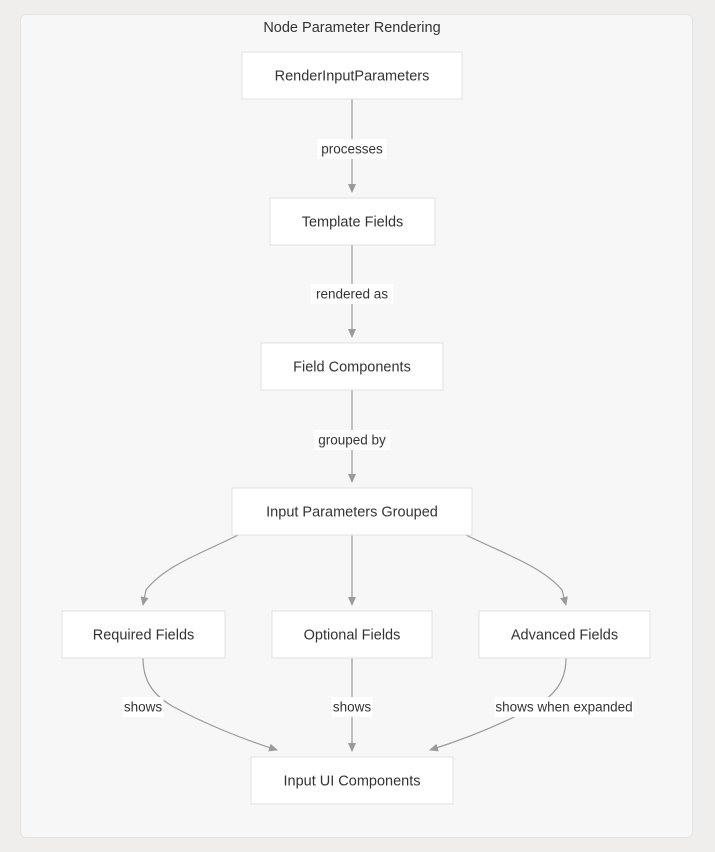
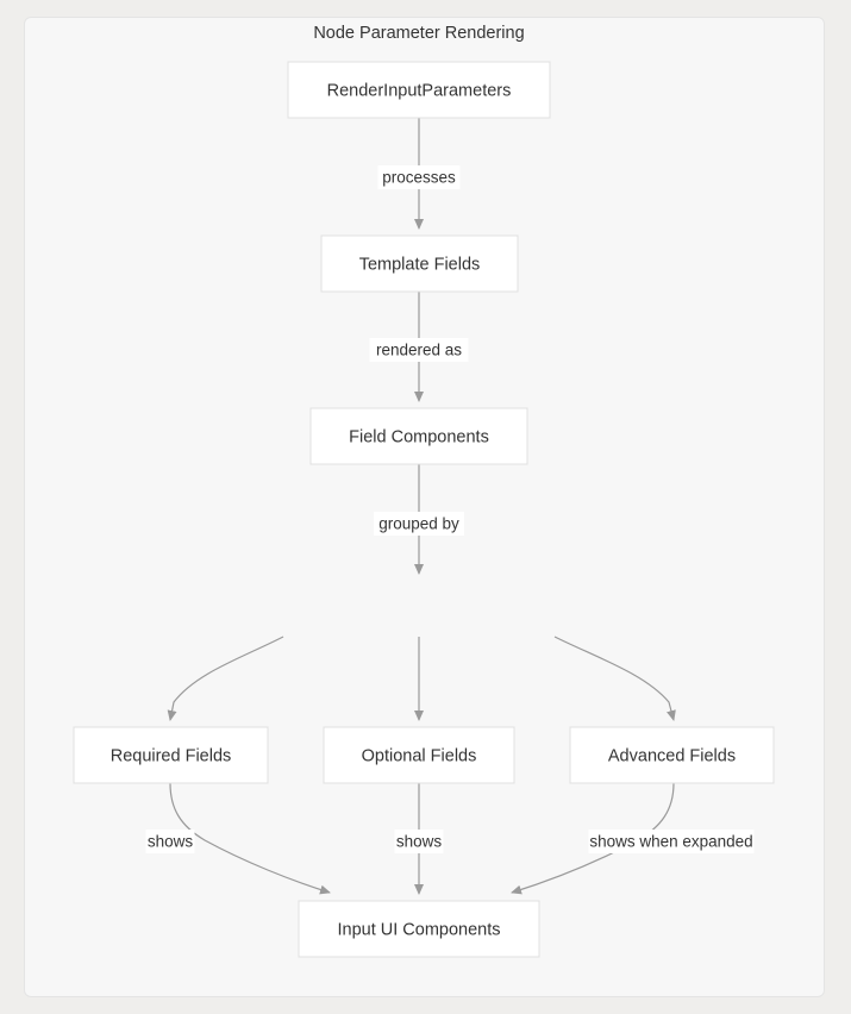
  Node Parameter Rendering
  RenderInputParameters
  Template Fields
  Field Components
- Input Parameters Grouped
  Required Fields
  Optional Fields
  Advanced Fields
  Input UI Components
  processes
  rendered as
  grouped by
  shows
  shows
  shows when expanded
